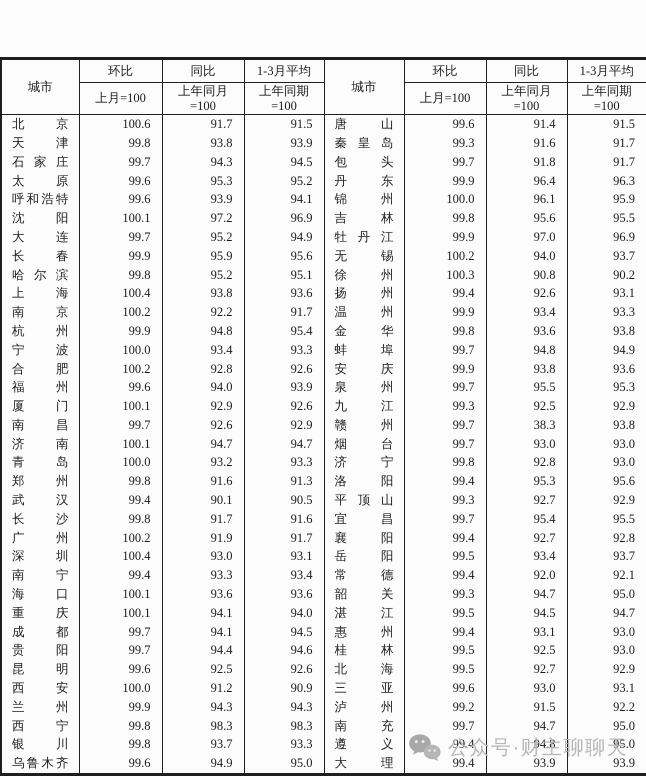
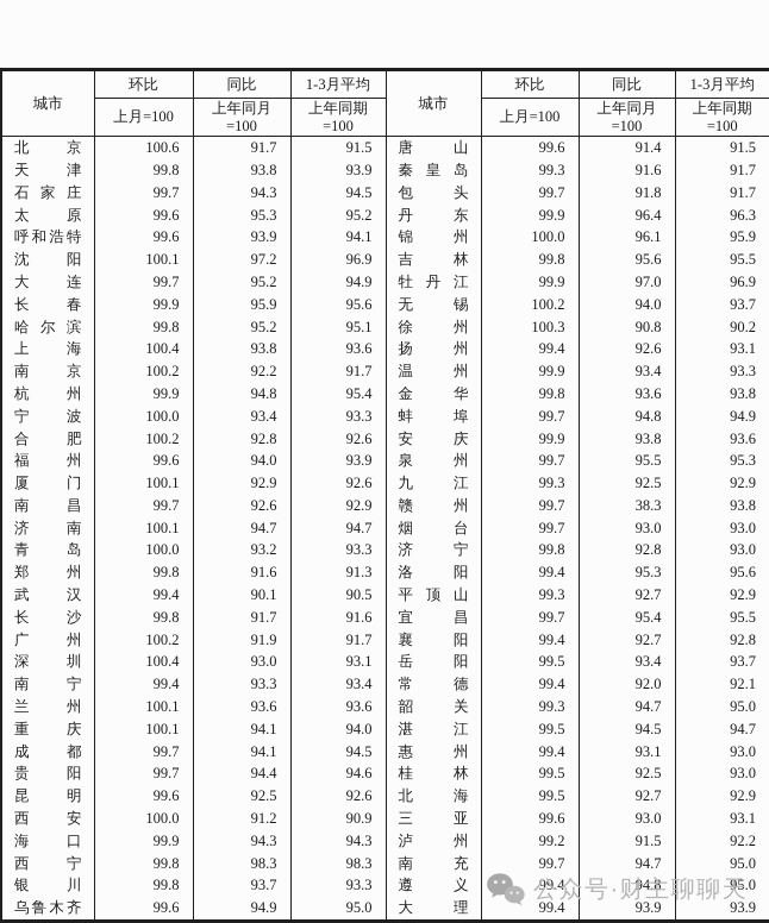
  城市	环比	同比	1-3月平均	城市	环比	同比	1-3月平均
  上月=100	上年同月 =100	上年同期 =100	上月=100	上年同月 =100	上年同期 =100
  北京	100.6	91.7	91.5	唐山	99.6	91.4	91.5
  天津	99.8	93.8	93.9	秦皇岛	99.3	91.6	91.7
  石家庄	99.7	94.3	94.5	包头	99.7	91.8	91.7
  太原	99.6	95.3	95.2	丹东	99.9	96.4	96.3
  呼和浩特	99.6	93.9	94.1	锦州	100.0	96.1	95.9
  沈阳	100.1	97.2	96.9	吉林	99.8	95.6	95.5
  大连	99.7	95.2	94.9	牡丹江	99.9	97.0	96.9
  长春	99.9	95.9	95.6	无锡	100.2	94.0	93.7
  哈尔滨	99.8	95.2	95.1	徐州	100.3	90.8	90.2
  上海	100.4	93.8	93.6	扬州	99.4	92.6	93.1
  南京	100.2	92.2	91.7	温州	99.9	93.4	93.3
  杭州	99.9	94.8	95.4	金华	99.8	93.6	93.8
  宁波	100.0	93.4	93.3	蚌埠	99.7	94.8	94.9
  合肥	100.2	92.8	92.6	安庆	99.9	93.8	93.6
  福州	99.6	94.0	93.9	泉州	99.7	95.5	95.3
  厦门	100.1	92.9	92.6	九江	99.3	92.5	92.9
  南昌	99.7	92.6	92.9	赣州	99.7	38.3	93.8
  济南	100.1	94.7	94.7	烟台	99.7	93.0	93.0
  青岛	100.0	93.2	93.3	济宁	99.8	92.8	93.0
  郑州	99.8	91.6	91.3	洛阳	99.4	95.3	95.6
  武汉	99.4	90.1	90.5	平顶山	99.3	92.7	92.9
  长沙	99.8	91.7	91.6	宜昌	99.7	95.4	95.5
  广州	100.2	91.9	91.7	襄阳	99.4	92.7	92.8
  深圳	100.4	93.0	93.1	岳阳	99.5	93.4	93.7
  南宁	99.4	93.3	93.4	常德	99.4	92.0	92.1
- 海口	100.1	93.6	93.6	韶关	99.3	94.7	95.0
+ 兰州	100.1	93.6	93.6	韶关	99.3	94.7	95.0
  重庆	100.1	94.1	94.0	湛江	99.5	94.5	94.7
  成都	99.7	94.1	94.5	惠州	99.4	93.1	93.0
  贵阳	99.7	94.4	94.6	桂林	99.5	92.5	93.0
  昆明	99.6	92.5	92.6	北海	99.5	92.7	92.9
  西安	100.0	91.2	90.9	三亚	99.6	93.0	93.1
- 兰州	99.9	94.3	94.3	泸州	99.2	91.5	92.2
+ 海口	99.9	94.3	94.3	泸州	99.2	91.5	92.2
  西宁	99.8	98.3	98.3	南充	99.7	94.7	95.0
  银川	99.8	93.7	93.3	遵义	99.4	94.8	95.0
  乌鲁木齐	99.6	94.9	95.0	大理	99.4	93.9	93.9
  公众号·财主聊聊天
